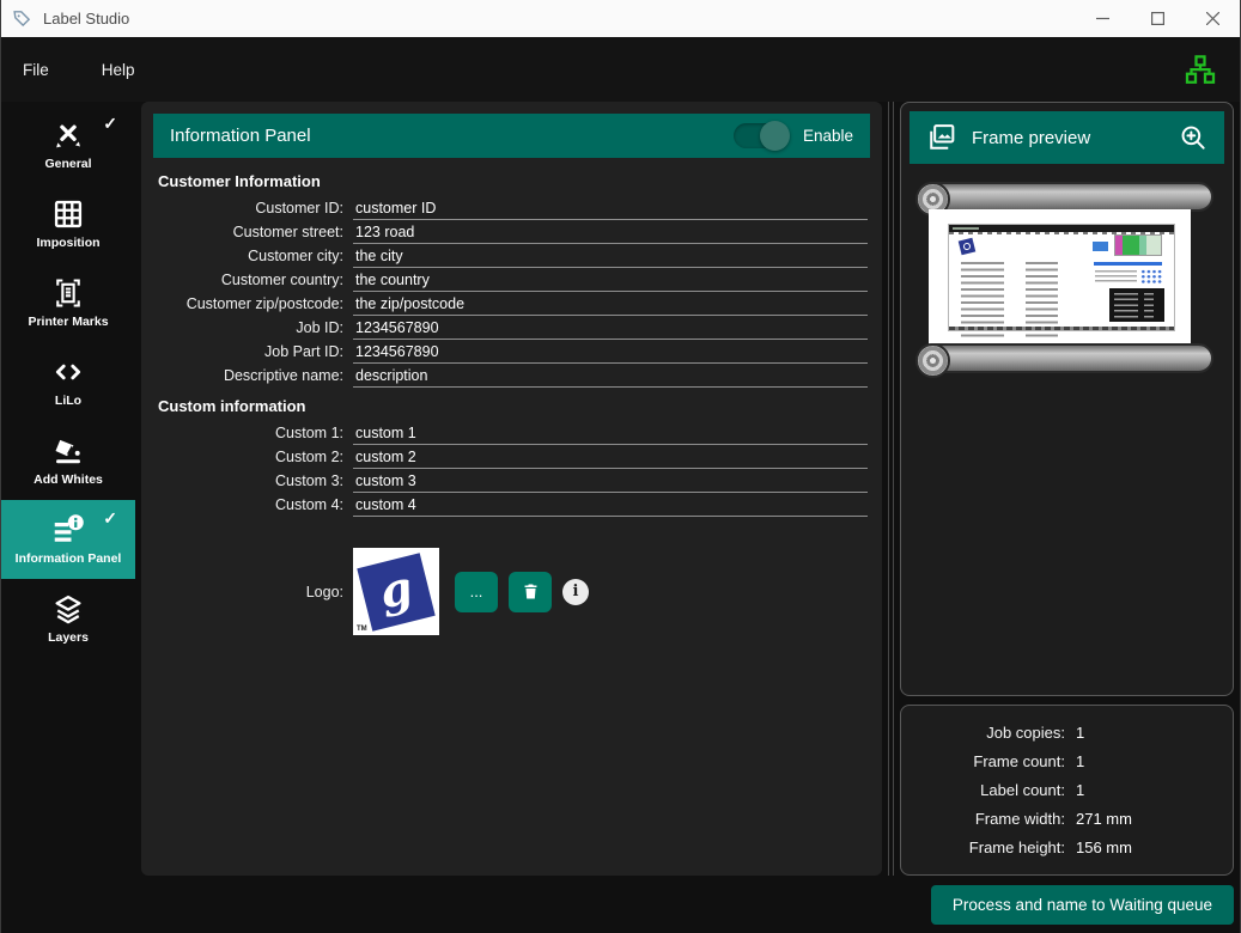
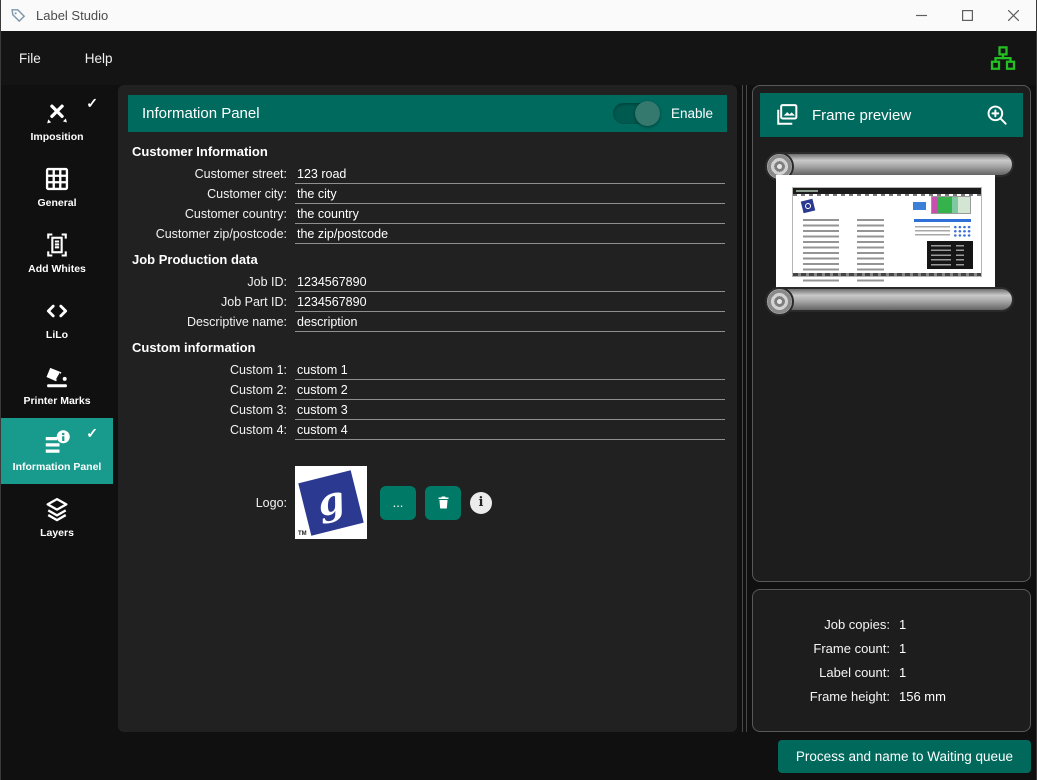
  Label Studio
  File
  Help
- General
+ Imposition
  ✓
- Imposition
+ General
- Printer Marks
+ Add Whites
  LiLo
- Add Whites
+ Printer Marks
  Information Panel
  ✓
  Layers
  Information Panel
  Enable
  Customer Information
- Customer ID:
- customer ID
  Customer street:
  123 road
  Customer city:
  the city
  Customer country:
  the country
  Customer zip/postcode:
  the zip/postcode
+ Job Production data
  Job ID:
  1234567890
  Job Part ID:
  1234567890
  Descriptive name:
  description
  Custom information
  Custom 1:
  custom 1
  Custom 2:
  custom 2
  Custom 3:
  custom 3
  Custom 4:
  custom 4
  Logo:
  ...
  i
  Frame preview
  Job copies:
  1
  Frame count:
  1
  Label count:
  1
- Frame width:
- 271 mm
  Frame height:
  156 mm
  Process and name to Waiting queue
